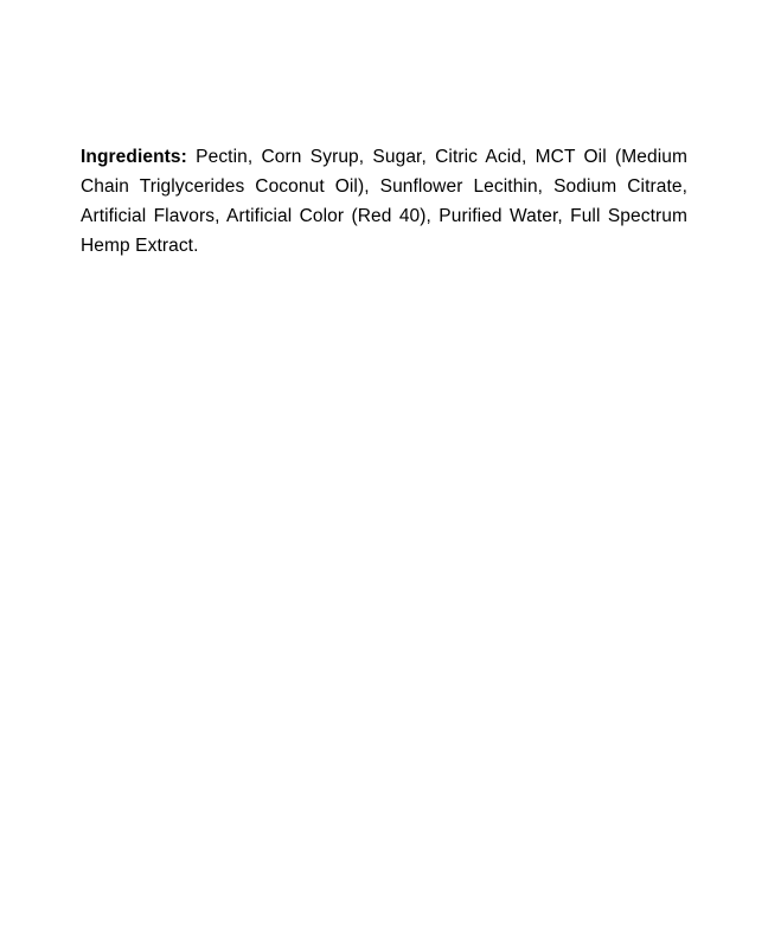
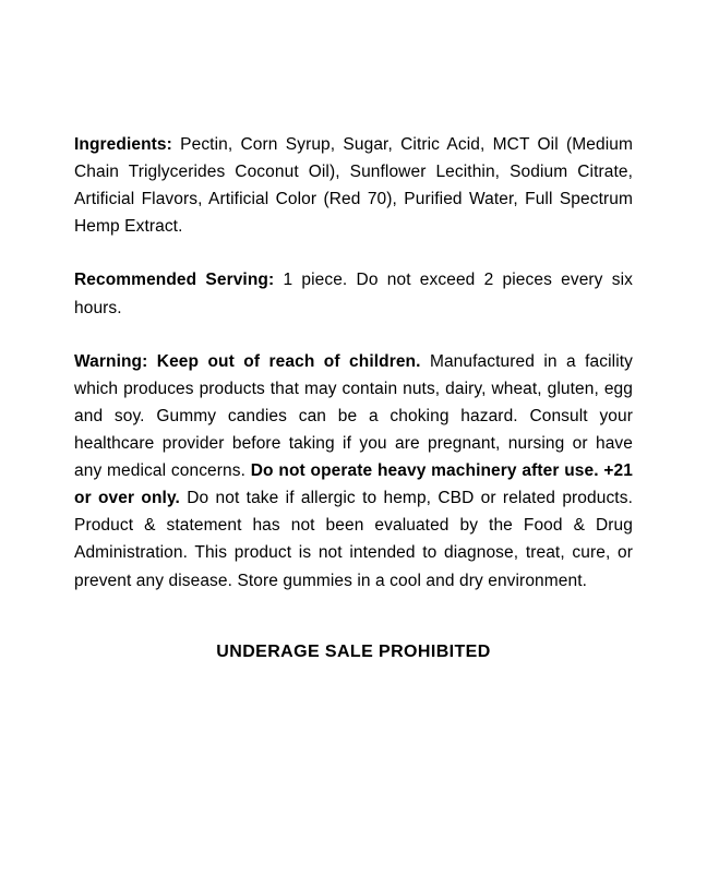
- Ingredients: Pectin, Corn Syrup, Sugar, Citric Acid, MCT Oil (Medium Chain Triglycerides Coconut Oil), Sunflower Lecithin, Sodium Citrate, Artificial Flavors, Artificial Color (Red 40), Purified Water, Full Spectrum Hemp Extract.
+ Ingredients: Pectin, Corn Syrup, Sugar, Citric Acid, MCT Oil (Medium Chain Triglycerides Coconut Oil), Sunflower Lecithin, Sodium Citrate, Artificial Flavors, Artificial Color (Red 70), Purified Water, Full Spectrum Hemp Extract.
+ Recommended Serving: 1 piece. Do not exceed 2 pieces every six hours.
+ Warning: Keep out of reach of children. Manufactured in a facility which produces products that may contain nuts, dairy, wheat, gluten, egg and soy. Gummy candies can be a choking hazard. Consult your healthcare provider before taking if you are pregnant, nursing or have any medical concerns. Do not operate heavy machinery after use. +21 or over only. Do not take if allergic to hemp, CBD or related products. Product & statement has not been evaluated by the Food & Drug Administration. This product is not intended to diagnose, treat, cure, or prevent any disease. Store gummies in a cool and dry environment.
+ UNDERAGE SALE PROHIBITED
